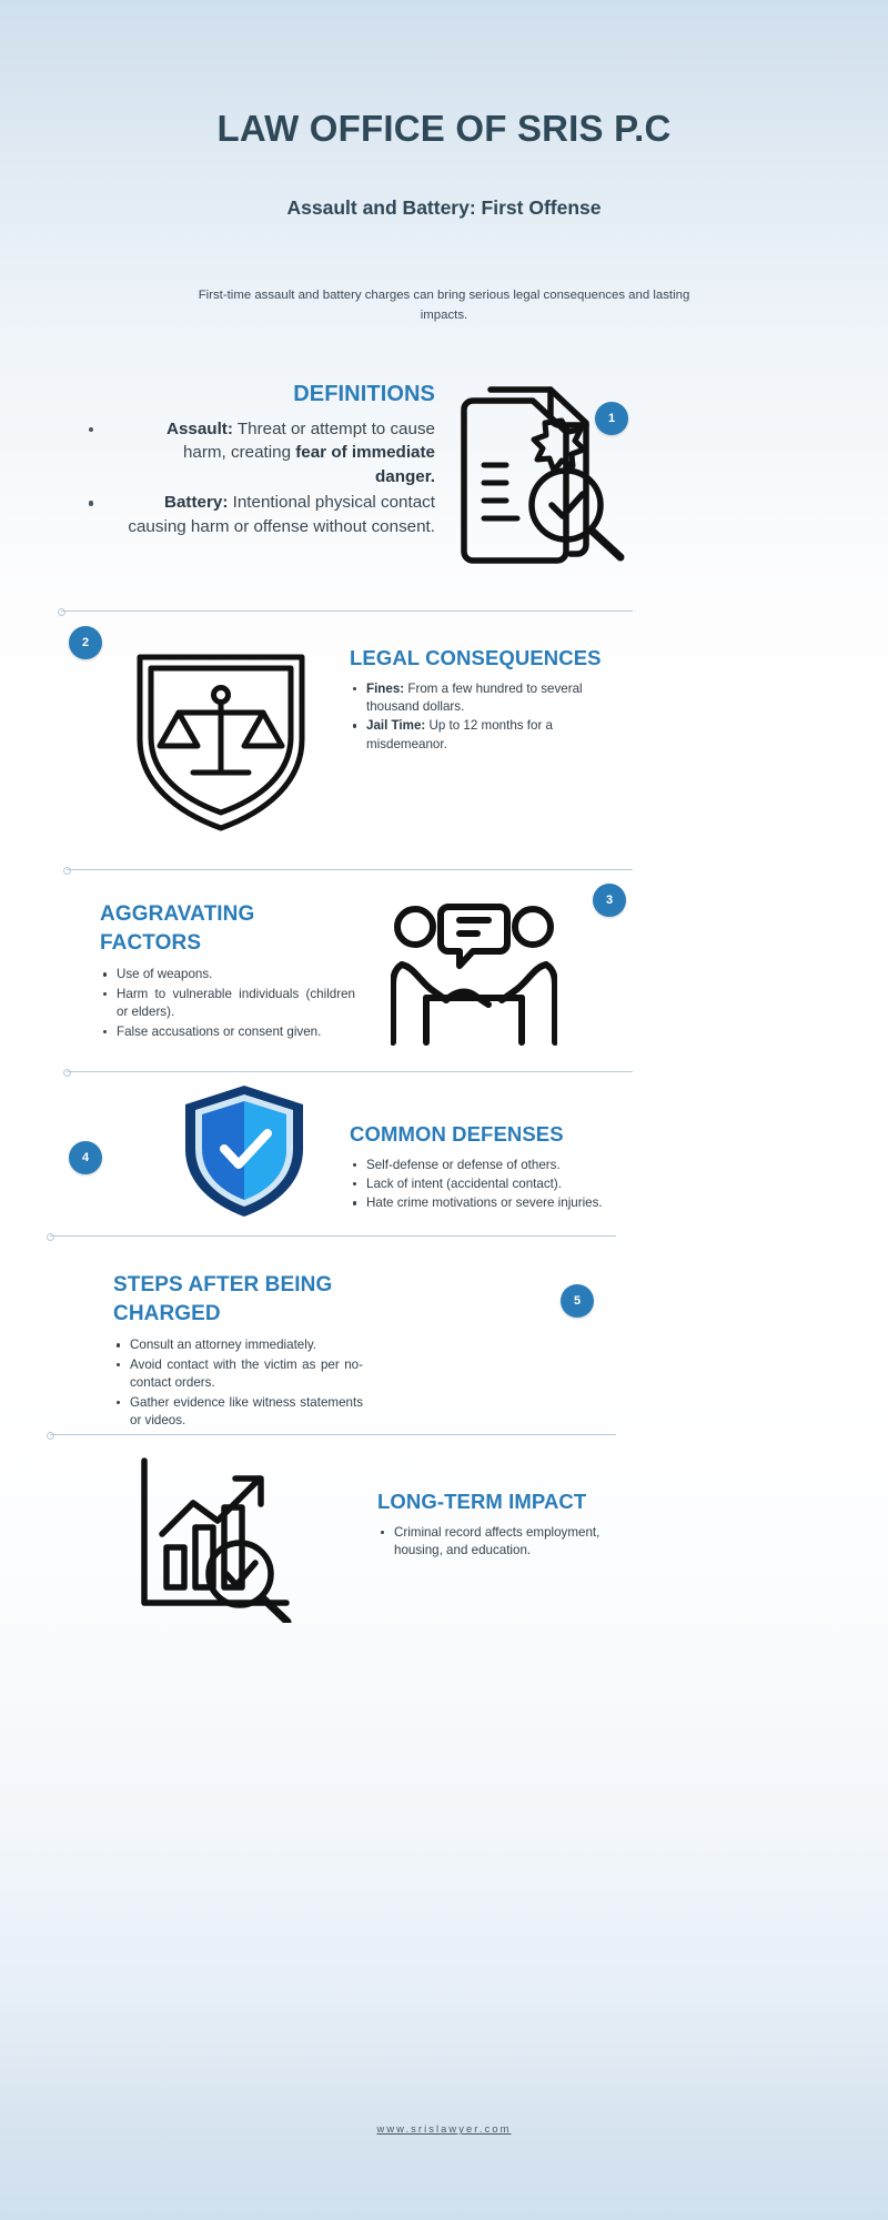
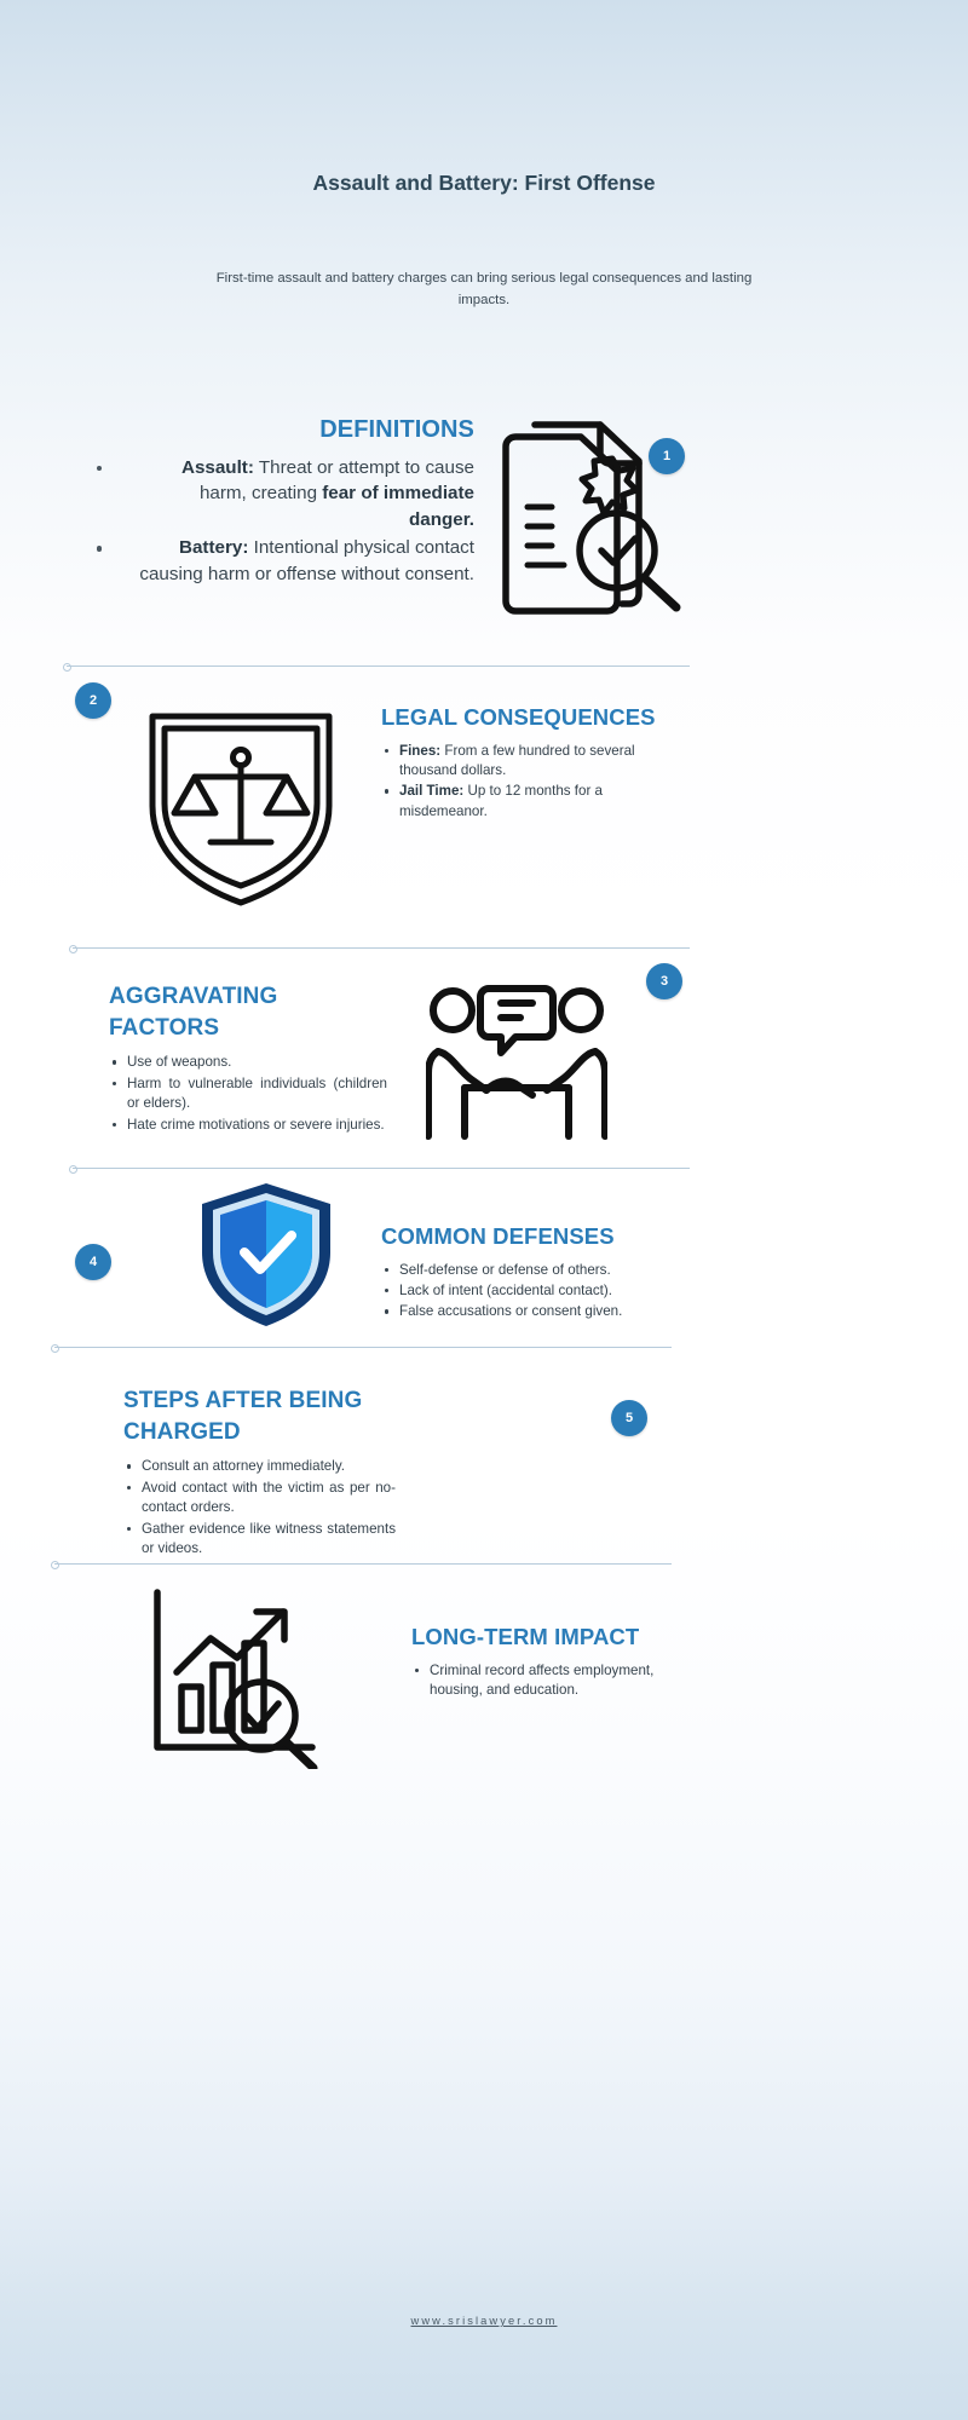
- LAW OFFICE OF SRIS P.C
  Assault and Battery: First Offense
  First-time assault and battery charges can bring serious legal consequences and lasting impacts.
  DEFINITIONS
  Assault: Threat or attempt to cause harm, creating fear of immediate danger.
  Battery: Intentional physical contact causing harm or offense without consent.
  1
  2
  LEGAL CONSEQUENCES
  Fines: From a few hundred to several thousand dollars.
  Jail Time: Up to 12 months for a misdemeanor.
  AGGRAVATING FACTORS
  Use of weapons.
  Harm to vulnerable individuals (children or elders).
- False accusations or consent given.
+ Hate crime motivations or severe injuries.
  3
  4
  COMMON DEFENSES
  Self-defense or defense of others.
  Lack of intent (accidental contact).
- Hate crime motivations or severe injuries.
+ False accusations or consent given.
  STEPS AFTER BEING CHARGED
  Consult an attorney immediately.
  Avoid contact with the victim as per no-contact orders.
  Gather evidence like witness statements or videos.
  5
  LONG-TERM IMPACT
  Criminal record affects employment, housing, and education.
  www.srislawyer.com
